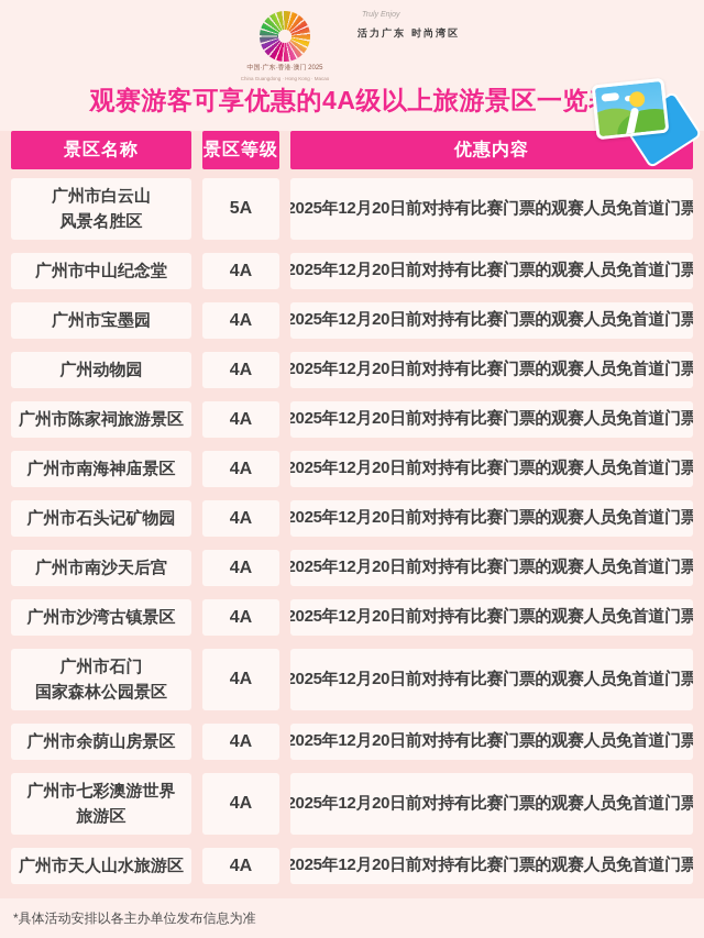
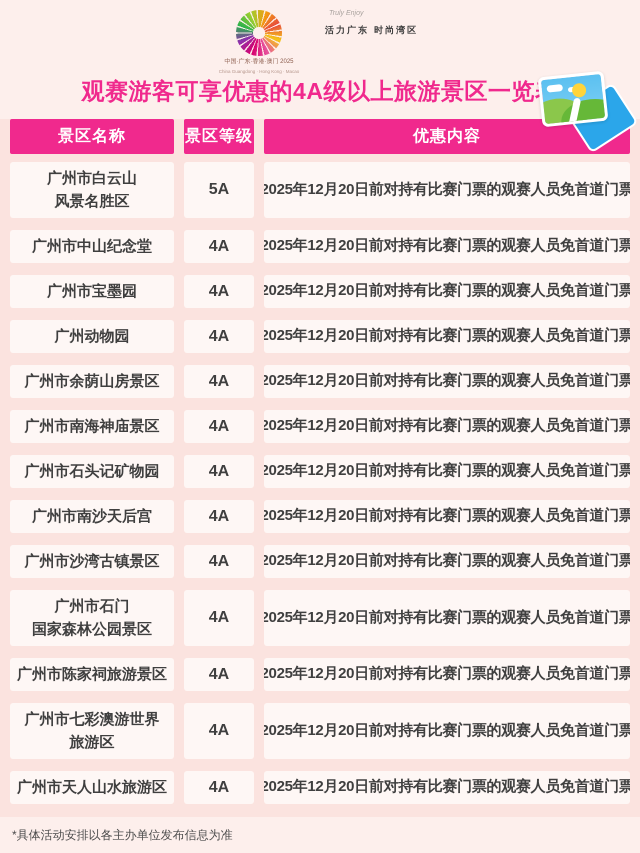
  活力广东 时尚湾区
  观赛游客可享优惠的4A级以上旅游景区一览
  景区名称
  景区等级
  优惠内容
  广州市白云山
  风景名胜区
  5A
  2025年12月20日前对持有比赛门票的观赛人员免首道门票
  广州市中山纪念堂
  4A
  2025年12月20日前对持有比赛门票的观赛人员免首道门票
  广州市宝墨园
  4A
  2025年12月20日前对持有比赛门票的观赛人员免首道门票
  广州动物园
  4A
  2025年12月20日前对持有比赛门票的观赛人员免首道门票
- 广州市陈家祠旅游景区
+ 广州市余荫山房景区
  4A
  2025年12月20日前对持有比赛门票的观赛人员免首道门票
  广州市南海神庙景区
  4A
  2025年12月20日前对持有比赛门票的观赛人员免首道门票
  广州市石头记矿物园
  4A
  2025年12月20日前对持有比赛门票的观赛人员免首道门票
  广州市南沙天后宫
  4A
  2025年12月20日前对持有比赛门票的观赛人员免首道门票
  广州市沙湾古镇景区
  4A
  2025年12月20日前对持有比赛门票的观赛人员免首道门票
  广州市石门
  国家森林公园景区
  4A
  2025年12月20日前对持有比赛门票的观赛人员免首道门票
- 广州市余荫山房景区
+ 广州市陈家祠旅游景区
  4A
  2025年12月20日前对持有比赛门票的观赛人员免首道门票
  广州市七彩澳游世界
  旅游区
  4A
  2025年12月20日前对持有比赛门票的观赛人员免首道门票
  广州市天人山水旅游区
  4A
  2025年12月20日前对持有比赛门票的观赛人员免首道门票
  *具体活动安排以各主办单位发布信息为准
